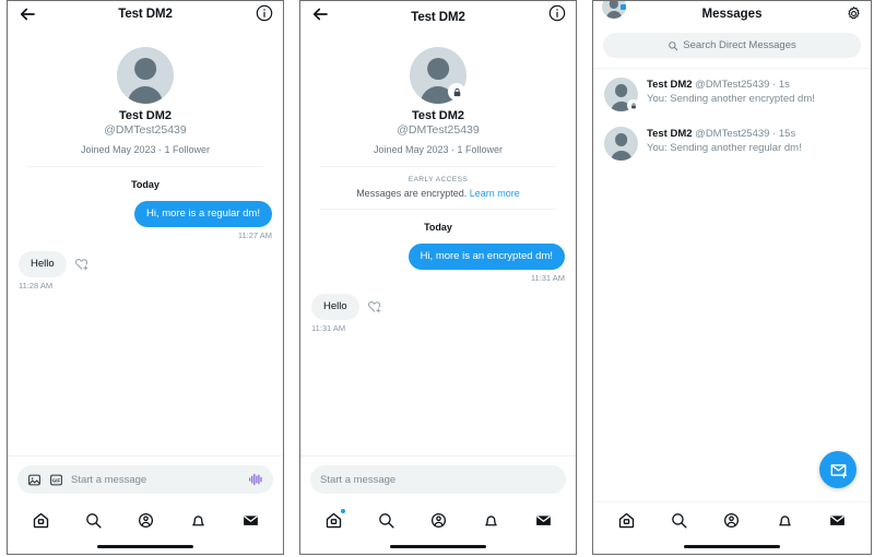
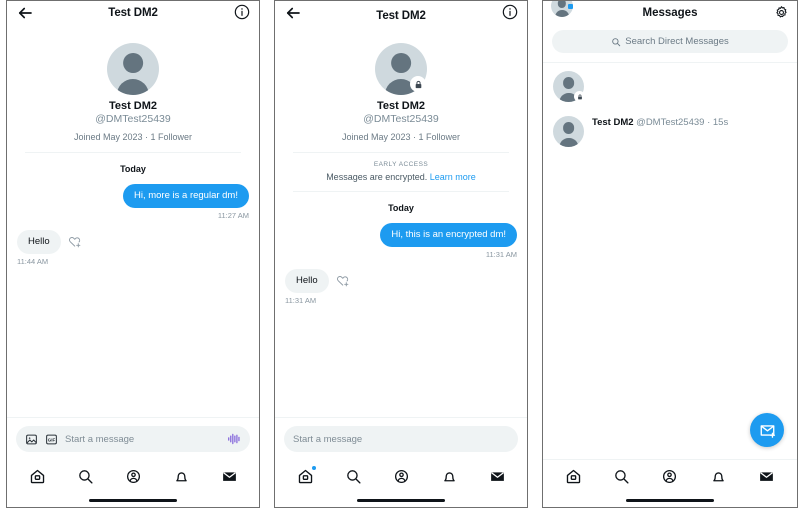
  Test DM2
  Test DM2
  @DMTest25439
  Joined May 2023 · 1 Follower
  Today
  Hi, more is a regular dm!
  11:27 AM
  Hello
- 11:28 AM
+ 11:44 AM
  Start a message
  Test DM2
  Test DM2
  @DMTest25439
  Joined May 2023 · 1 Follower
  Messages are encrypted. Learn more
  Today
- Hi, more is an encrypted dm!
+ Hi, this is an encrypted dm!
  11:31 AM
  Hello
  11:31 AM
  Start a message
  Messages
  Search Direct Messages
- Test DM2 @DMTest25439 · 1s
- You: Sending another encrypted dm!
  Test DM2 @DMTest25439 · 15s
- You: Sending another regular dm!
